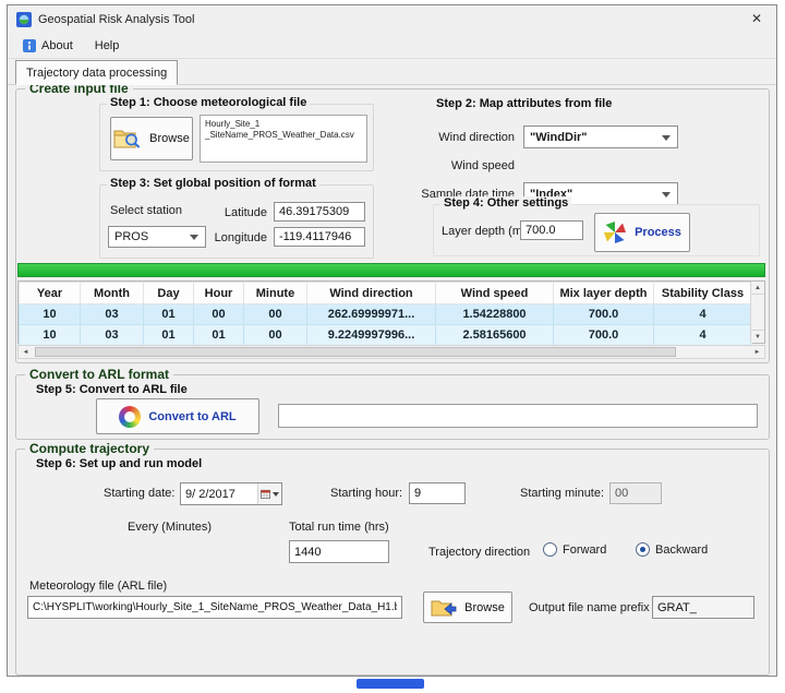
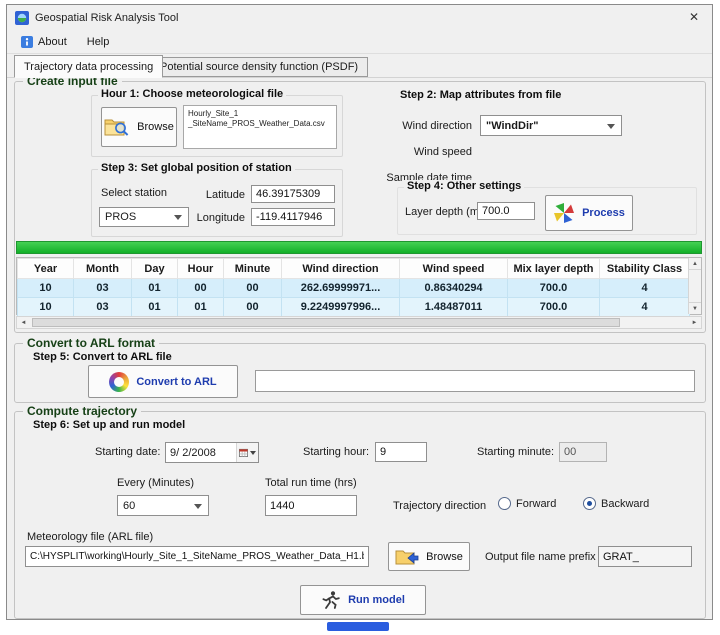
  Geospatial Risk Analysis Tool
  ✕
  About
  Help
  Trajectory data processing
+ Potential source density function (PSDF)
  Create input file
- Step 1: Choose meteorological file
+ Hour 1: Choose meteorological file
  Browse
  Hourly_Site_1
  _SiteName_PROS_Weather_Data.csv
  Step 2: Map attributes from file
  Wind direction
  "WindDir"
  Wind speed
  Sample date time
- "Index"
- Step 3: Set global position of format
+ Step 3: Set global position of station
  Select station
  Latitude
  46.39175309
  PROS
  Longitude
  -119.4117946
  Step 4: Other settings
  Layer depth (m
  700.0
  Process
  Year	Month	Day	Hour	Minute	Wind direction	Wind speed	Mix layer depth	Stability Class
- 10	03	01	00	00	262.69999971...	1.54228800	700.0	4
+ 10	03	01	00	00	262.69999971...	0.86340294	700.0	4
- 10	03	01	01	00	9.2249997996...	2.58165600	700.0	4
+ 10	03	01	01	00	9.2249997996...	1.48487011	700.0	4
  Convert to ARL format
  Step 5: Convert to ARL file
  Convert to ARL
  Compute trajectory
  Step 6: Set up and run model
  Starting date:
- 9/ 2/2017
+ 9/ 2/2008
  Starting hour:
  9
  Starting minute:
  00
  Every (Minutes)
+ 60
  Total run time (hrs)
  1440
  Trajectory direction
  Forward
  Backward
  Meteorology file (ARL file)
  C:\HYSPLIT\working\Hourly_Site_1_SiteName_PROS_Weather_Data_H1.
  Browse
  Output file name prefix
  GRAT_
+ Run model
